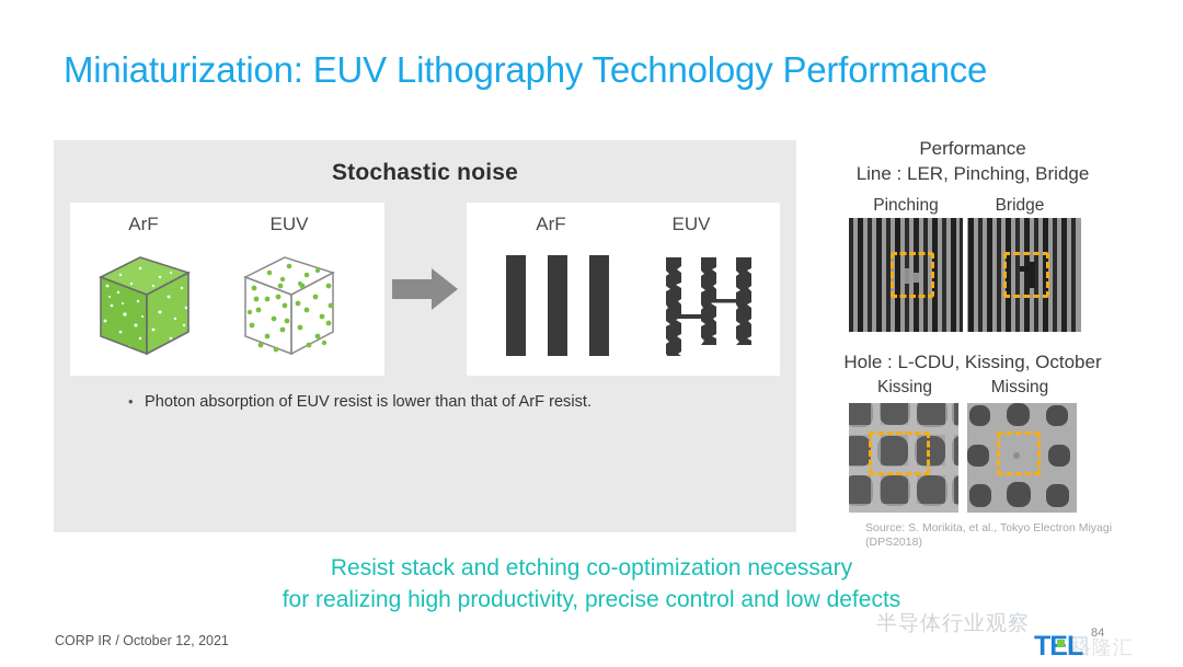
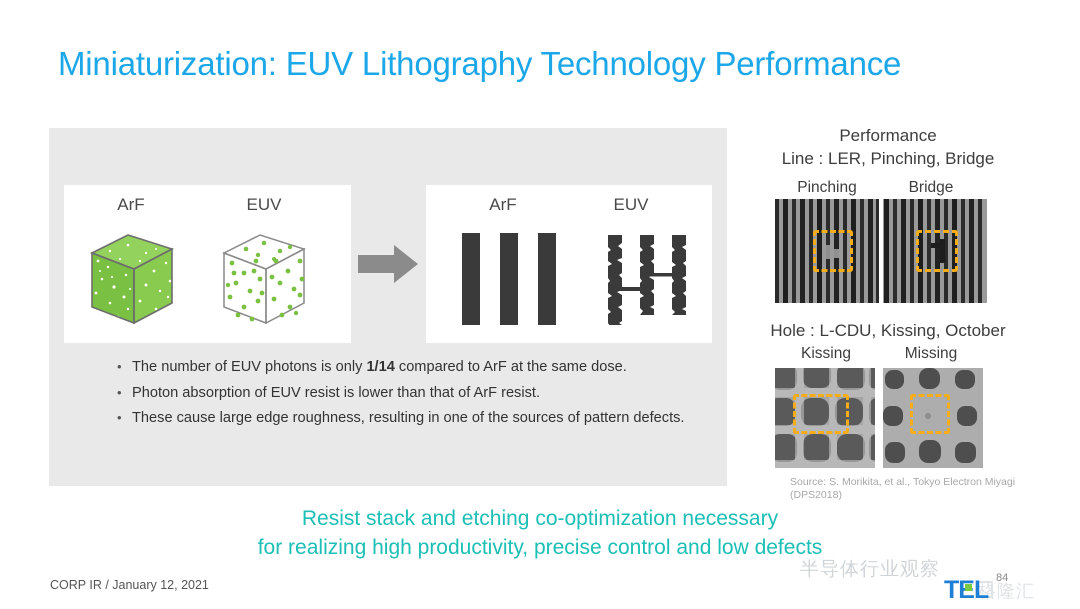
  Miniaturization: EUV Lithography Technology Performance
- Stochastic noise
  ArF
  EUV
  ArF
  EUV
+ The number of EUV photons is only 1/14 compared to ArF at the same dose.
  Photon absorption of EUV resist is lower than that of ArF resist.
+ These cause large edge roughness, resulting in one of the sources of pattern defects.
  Performance
  Line : LER, Pinching, Bridge
  Pinching
  Bridge
  Hole : L-CDU, Kissing, October
  Kissing
  Missing
  Source: S. Morikita, et al., Tokyo Electron Miyagi (DPS2018)
  Resist stack and etching co-optimization necessary
  for realizing high productivity, precise control and low defects
- CORP IR / October 12, 2021
+ CORP IR / January 12, 2021
  半导体行业观察
  84
  格隆汇
